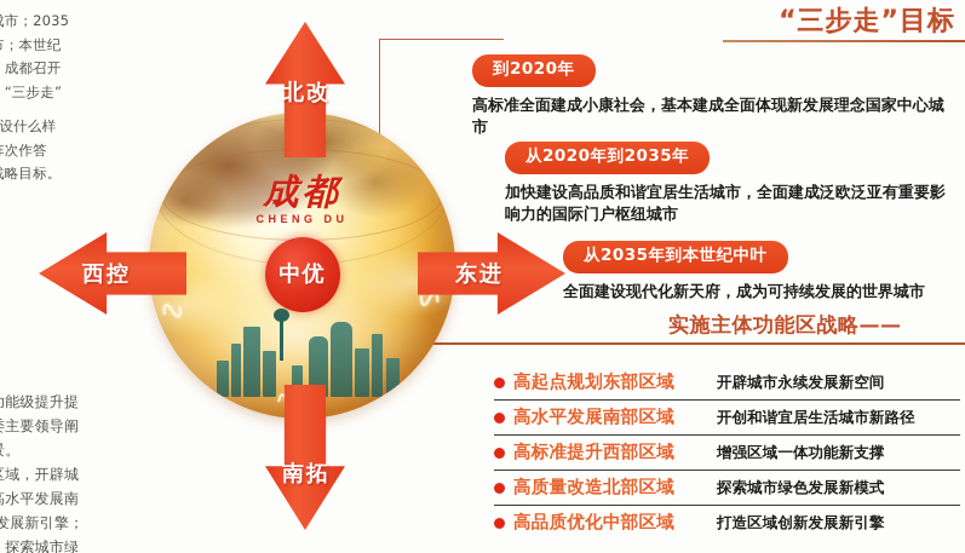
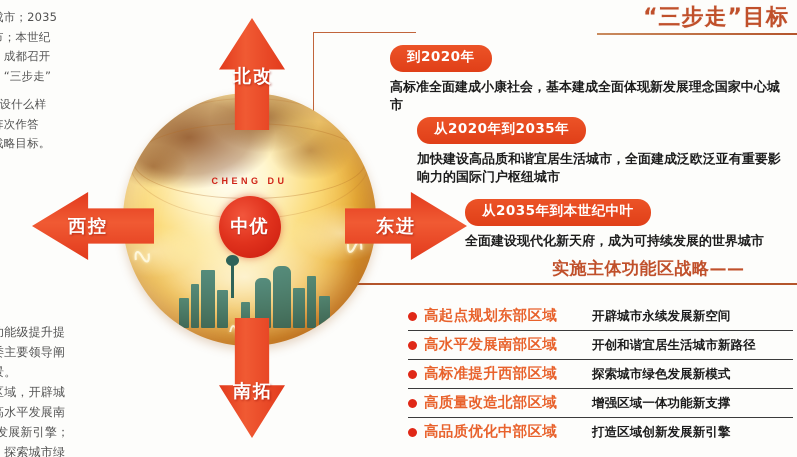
  市；2035
  ；本世纪
  成都召开
  “三步走”
  设什么样
  次作答
  略目标。
  能级提升提
  主要领导阐
  域，开辟城
  水平发展南
  发展新引擎；
  探索城市绿
  “三步走”目标
- 成都
  CHENG DU
  中优
  北改
  南拓
  西控
  东进
  到2020年
  高标准全面建成小康社会，基本建成全面体现新发展理念国家中心城市
  从2020年到2035年
  加快建设高品质和谐宜居生活城市，全面建成泛欧泛亚有重要影响力的国际门户枢纽城市
  从2035年到本世纪中叶
  全面建设现代化新天府，成为可持续发展的世界城市
  实施主体功能区战略——
  高起点规划东部区域
  开辟城市永续发展新空间
  高水平发展南部区域
  开创和谐宜居生活城市新路径
  高标准提升西部区域
- 增强区域一体功能新支撑
+ 探索城市绿色发展新模式
  高质量改造北部区域
- 探索城市绿色发展新模式
+ 增强区域一体功能新支撑
  高品质优化中部区域
  打造区域创新发展新引擎
